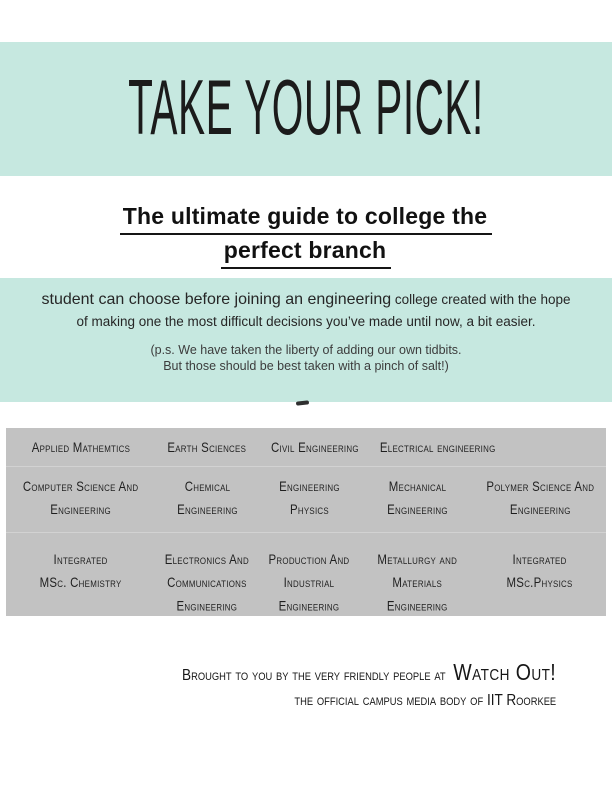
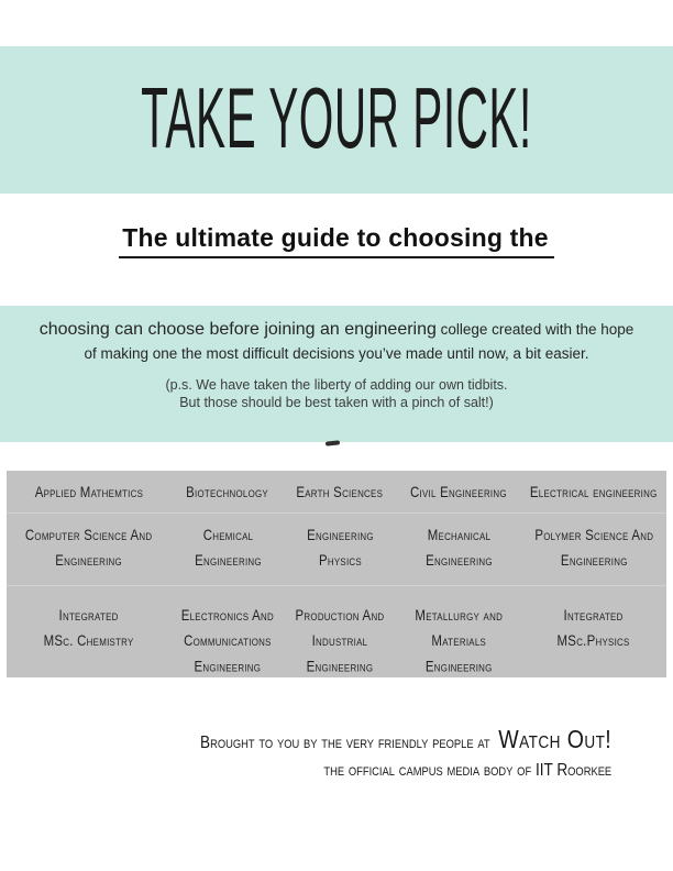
  TAKE YOUR PICK!
- The ultimate guide to college the
+ The ultimate guide to choosing the
- perfect branch
- student can choose before joining an engineering college created with the hope
+ choosing can choose before joining an engineering college created with the hope
  of making one the most difficult decisions you’ve made until now, a bit easier.
  (p.s. We have taken the liberty of adding our own tidbits.
  But those should be best taken with a pinch of salt!)
  Applied Mathemtics
+ Biotechnology
  Earth Sciences
  Civil Engineering
  Electrical engineering
  Computer Science And
  Engineering
  Chemical
  Engineering
  Engineering
  Physics
  Mechanical
  Engineering
  Polymer Science And
  Engineering
  Integrated
  MSc. Chemistry
  Electronics And
  Communications
  Engineering
  Production And
  Industrial
  Engineering
  Metallurgy and
  Materials
  Engineering
  Integrated
  MSc.Physics
  Brought to you by the very friendly people at
  Watch Out!
  the official campus media body of IIT Roorkee
